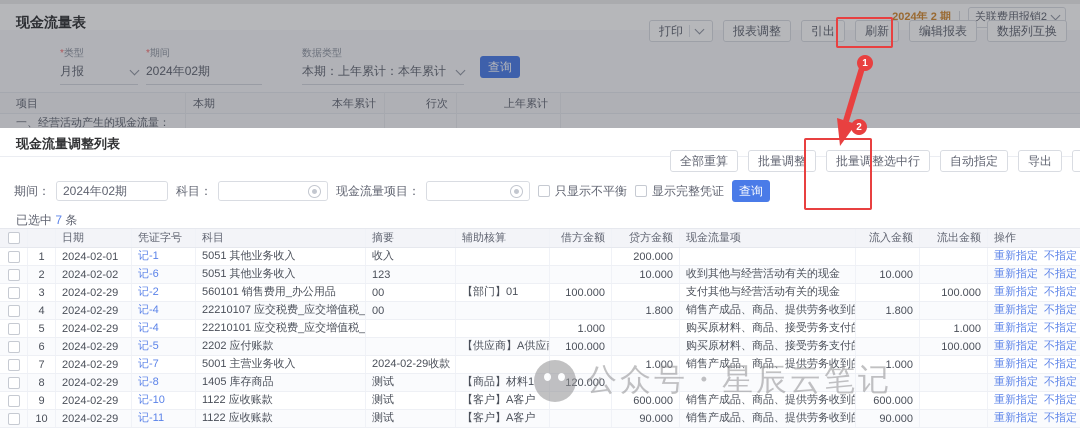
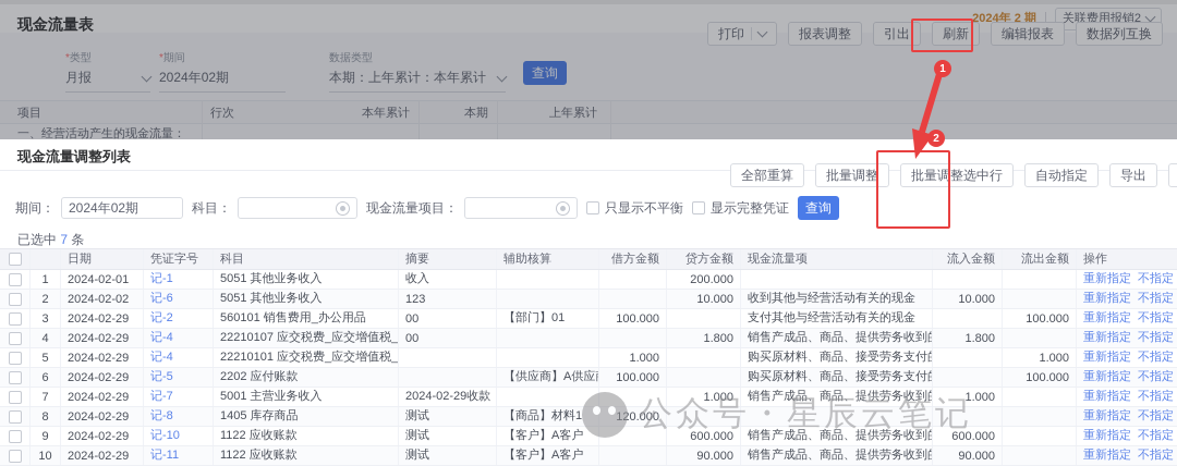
  现金流量表
  2024年 2 期
  关联费用报销2
  打印
  报表调整
  引出
  刷新
  编辑报表
  数据列互换
  *类型
  月报
  *期间
  2024年02期
  数据类型
  本期：上年累计：本年累计
  查询
  项目
- 本期
+ 行次
  本年累计
- 行次
+ 本期
  上年累计
  一、经营活动产生的现金流量：
  现金流量调整列表
  全部重算
  批量调整
  批量调整选中行
  自动指定
  导出
  期间：
  2024年02期
  科目：
  现金流量项目：
  只显示不平衡
  显示完整凭证
  查询
  已选中 7 条
  日期
  凭证字号
  科目
  摘要
  辅助核算
  借方金额
  贷方金额
  现金流量项
  流入金额
  流出金额
  操作
  1
  2024-02-01
  记-1
  5051 其他业务收入
  收入
  200.000
  重新指定
  不指定
  2
  2024-02-02
  记-6
  5051 其他业务收入
  123
  10.000
  收到其他与经营活动有关的现金
  10.000
  重新指定
  不指定
  3
  2024-02-29
  记-2
  560101 销售费用_办公用品
  00
  【部门】01
  100.000
  支付其他与经营活动有关的现金
  100.000
  重新指定
  不指定
  4
  2024-02-29
  记-4
  22210107 应交税费_应交增值税_
  00
  1.800
  销售产成品、商品、提供劳务收到
  1.800
  重新指定
  不指定
  5
  2024-02-29
  记-4
  22210101 应交税费_应交增值税_
  1.000
  购买原材料、商品、接受劳务支付
  1.000
  重新指定
  不指定
  6
  2024-02-29
  记-5
  2202 应付账款
  【供应商】A供应
  100.000
  购买原材料、商品、接受劳务支付
  100.000
  重新指定
  不指定
  7
  2024-02-29
  记-7
  5001 主营业务收入
  2024-02-29收款
  1.000
  销售产成品、商品、提供劳务收到
  1.000
  重新指定
  不指定
  8
  2024-02-29
  记-8
  1405 库存商品
  测试
  【商品】材料1
  120.000
  重新指定
  不指定
  9
  2024-02-29
  记-10
  1122 应收账款
  测试
  【客户】A客户
  600.000
  销售产成品、商品、提供劳务收到
  600.000
  重新指定
  不指定
  10
  2024-02-29
  记-11
  1122 应收账款
  测试
  【客户】A客户
  90.000
  销售产成品、商品、提供劳务收到
  90.000
  重新指定
  不指定
  公众号・星辰云笔记
  1
  2
